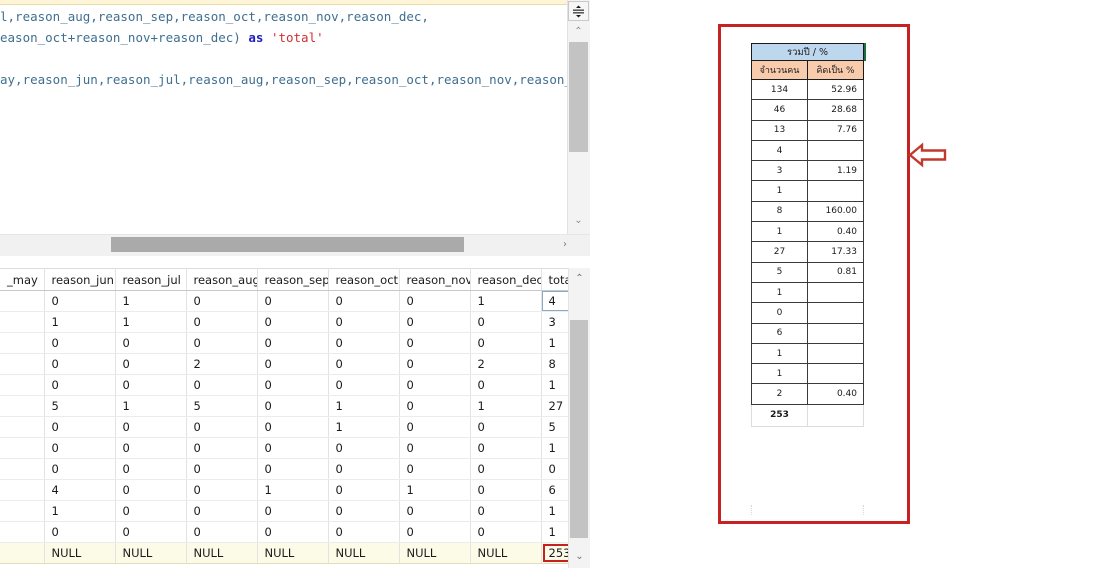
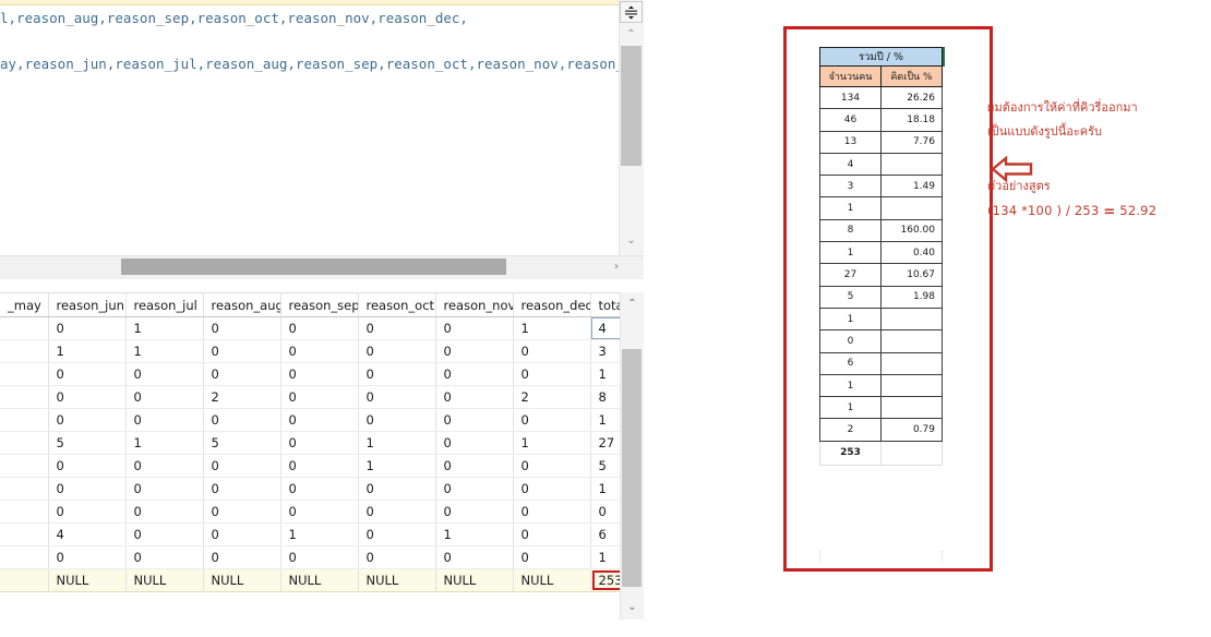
  l,reason_aug,reason_sep,reason_oct,reason_nov,reason_dec,
- eason_oct+reason_nov+reason_dec) as 'total'
  ay,reason_jun,reason_jul,reason_aug,reason_sep,reason_oct,reason_nov,reason
  ⌃
  ⌄
  ›
  _may	reason_jun	reason_jul	reason_aug	reason_sep	reason_oct	reason_nov	reason_dec	tot
  	0	1	0	0	0	0	1	4
  	1	1	0	0	0	0	0	3
  	0	0	0	0	0	0	0	1
  	0	0	2	0	0	0	2	8
  	0	0	0	0	0	0	0	1
  	5	1	5	0	1	0	1	27
  	0	0	0	0	1	0	0	5
  	0	0	0	0	0	0	0	1
  	0	0	0	0	0	0	0	0
  	4	0	0	1	0	1	0	6
- 	1	0	0	0	0	0	0	1
  	0	0	0	0	0	0	0	1
  	NULL	NULL	NULL	NULL	NULL	NULL	NULL	253
  ⌃
  ⌄
  รวมปี / %
  จำนวนคน	คิดเป็น %
- 134	52.96
+ 134	26.26
- 46	28.68
+ 46	18.18
  13	7.76
  4
- 3	1.19
+ 3	1.49
  1
  8	160.00
  1	0.40
- 27	17.33
+ 27	10.67
- 5	0.81
+ 5	1.98
  1
  0
  6
  1
  1
- 2	0.40
+ 2	0.79
  253
+ ผมต้องการให้ค่าที่คิวรี่ออกมา
+ เป็นแบบดังรูปนี้อะครับ
+ ตัวอย่างสูตร
+ (134 *100 ) / 253 = 52.92
